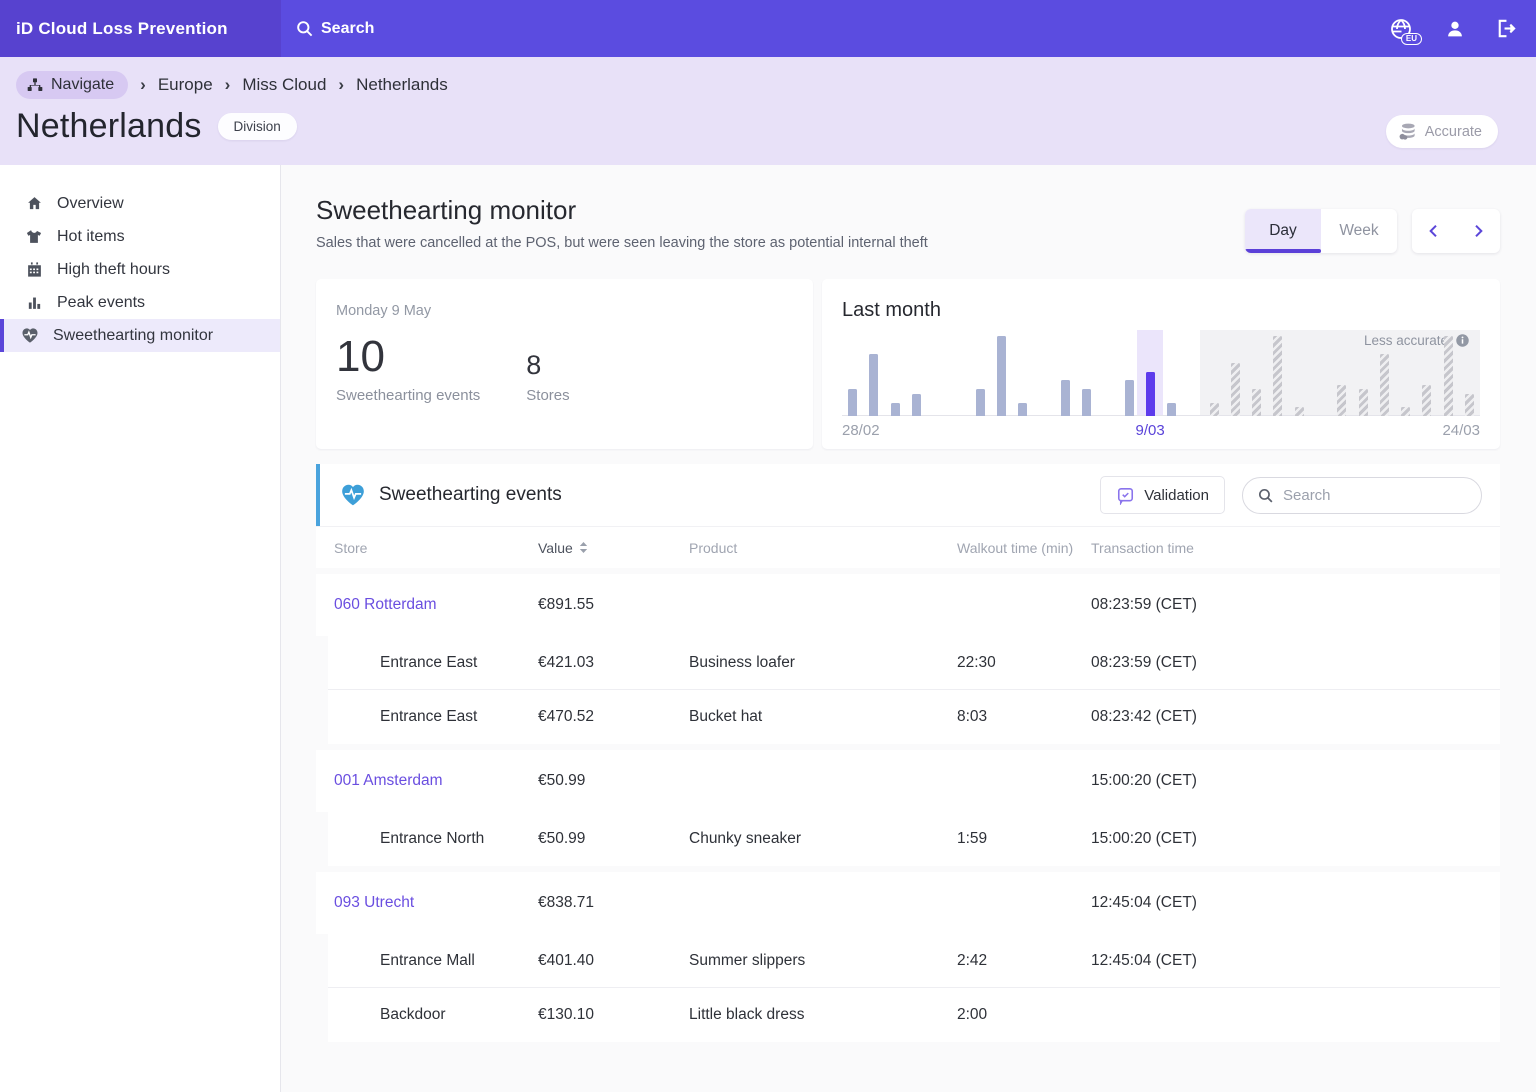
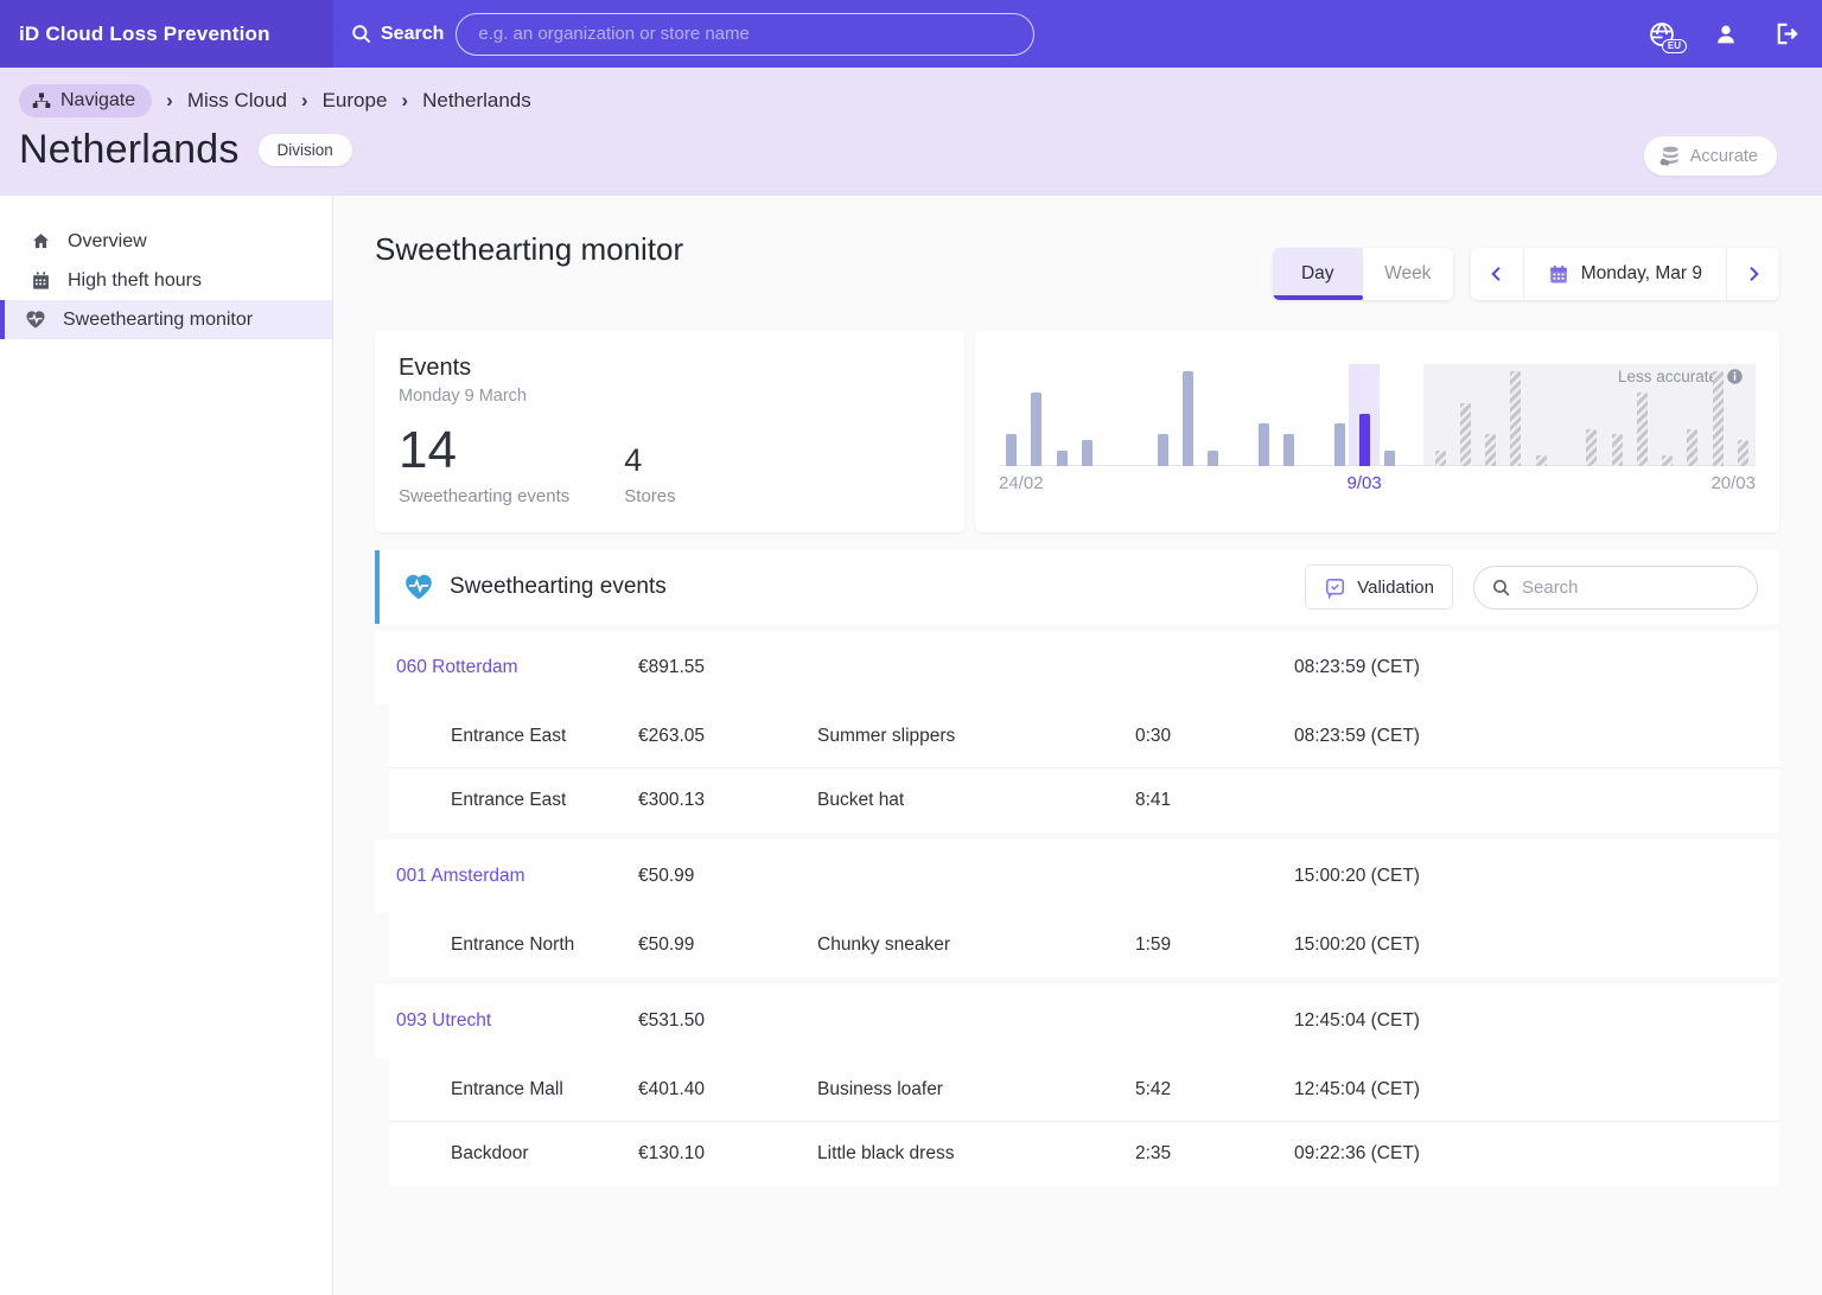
  iD Cloud Loss Prevention
  Search
+ e.g. an organization or store name
  EU
  Navigate
  ›
- Europe
+ Miss Cloud
  ›
- Miss Cloud
+ Europe
  ›
  Netherlands
  Netherlands
  Division
  Accurate
  Overview
- Hot items
  High theft hours
- Peak events
  Sweethearting monitor
  Sweethearting monitor
- Sales that were cancelled at the POS, but were seen leaving the store as potential internal theft
  Day
  Week
+ Monday, Mar 9
+ Events
- Monday 9 May
+ Monday 9 March
- 10
+ 14
  Sweethearting events
- 8
+ 4
  Stores
- Last month
  Less accurat
- 28/02
+ 24/02
  9/03
- 24/03
+ 20/03
  Sweethearting events
  Validation
  Search
- Store
- Value
- Product
- Walkout time (min)
- Transaction time
  060 Rotterdam
  €891.55
  08:23:59 (CET)
  Entrance East
- €421.03
+ €263.05
- Business loafer
+ Summer slippers
- 22:30
+ 0:30
  08:23:59 (CET)
  Entrance East
- €470.52
+ €300.13
  Bucket hat
- 8:03
+ 8:41
- 08:23:42 (CET)
  001 Amsterdam
  €50.99
  15:00:20 (CET)
  Entrance North
  €50.99
  Chunky sneaker
  1:59
  15:00:20 (CET)
  093 Utrecht
- €838.71
+ €531.50
  12:45:04 (CET)
  Entrance Mall
  €401.40
- Summer slippers
+ Business loafer
- 2:42
+ 5:42
  12:45:04 (CET)
  Backdoor
  €130.10
  Little black dress
- 2:00
+ 2:35
+ 09:22:36 (CET)
